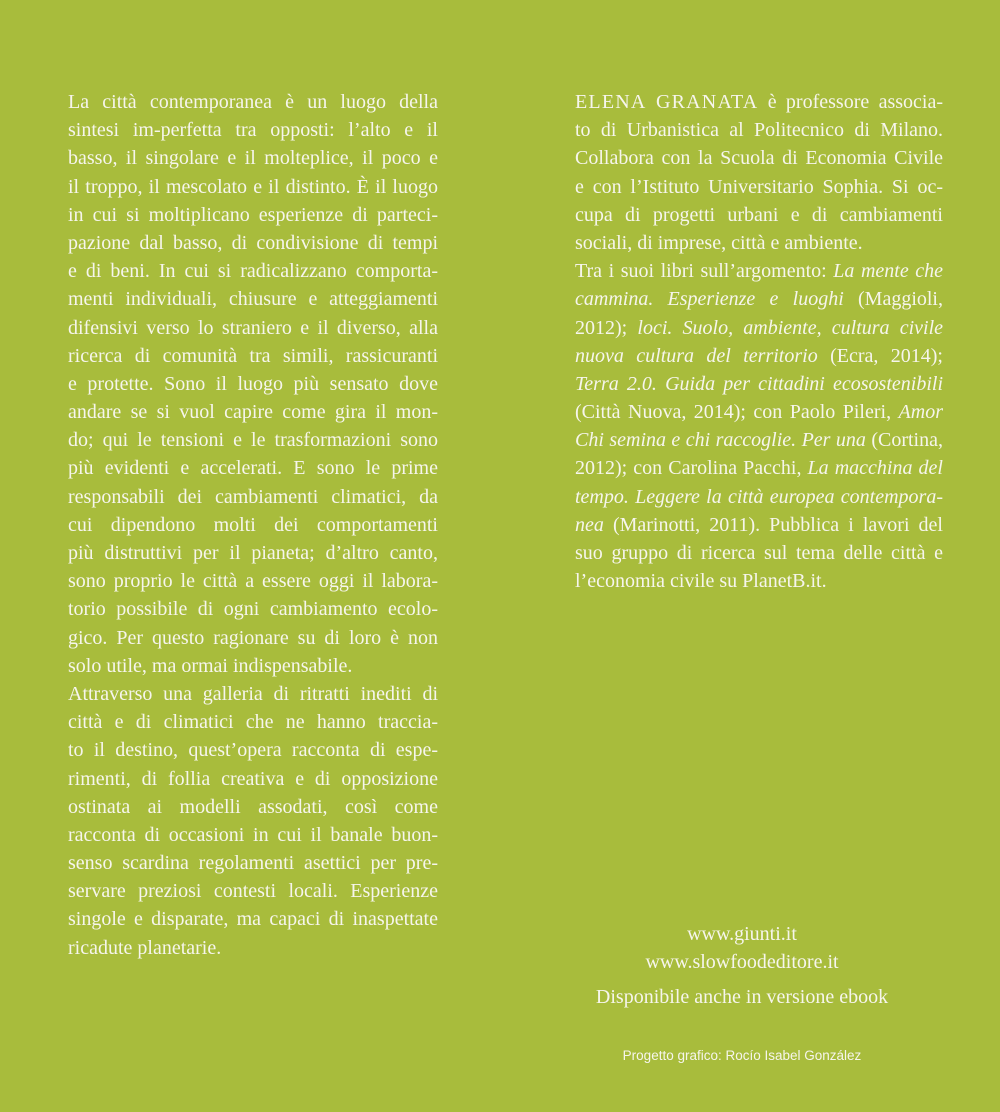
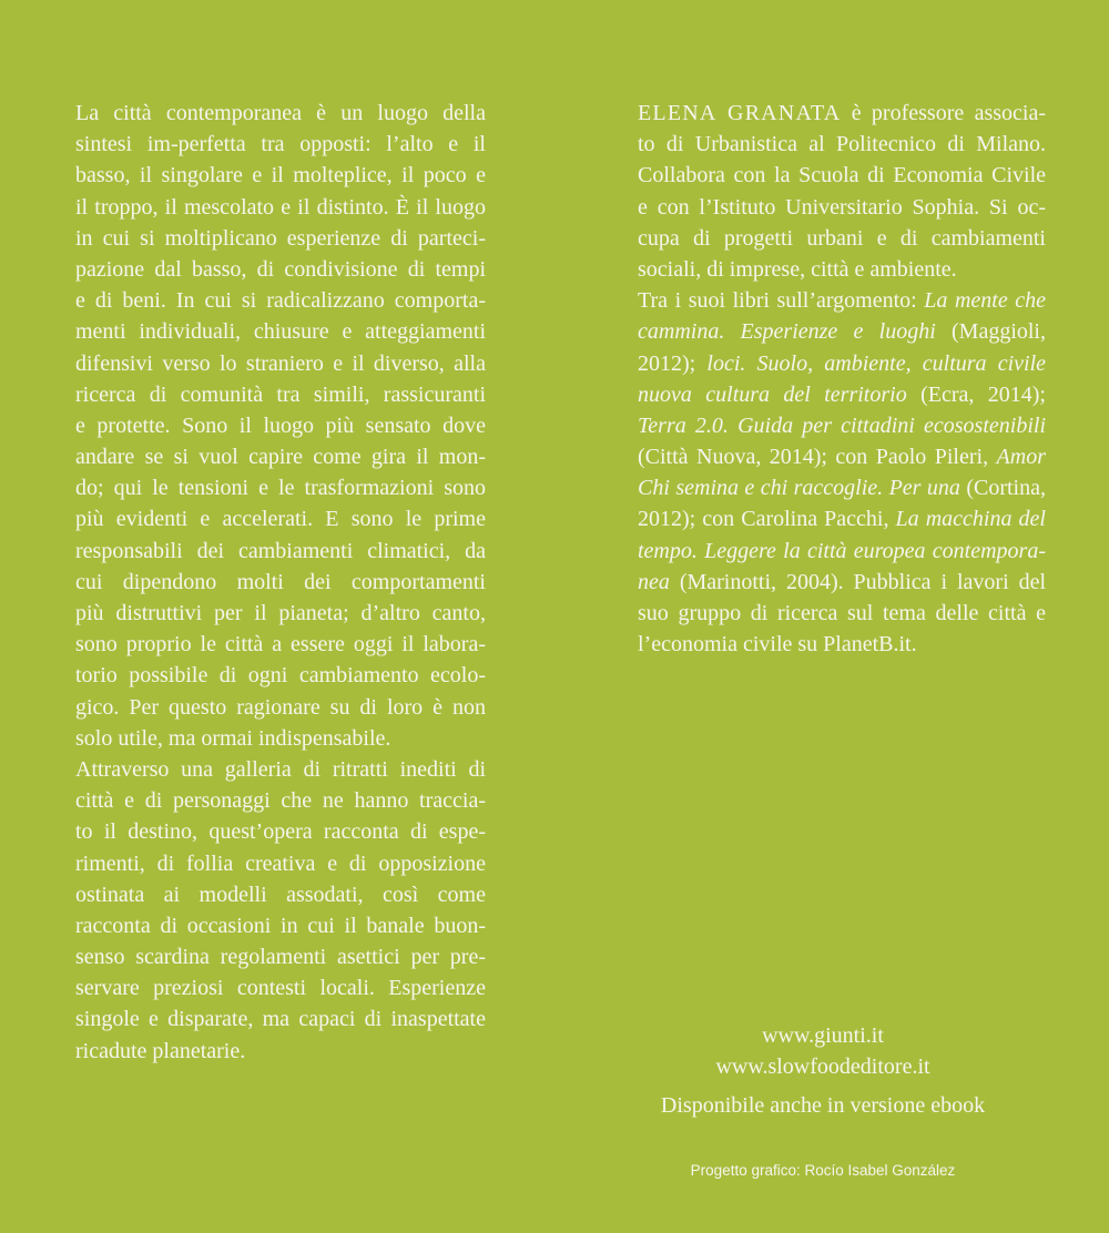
  La città contemporanea è un luogo della
  sintesi im-perfetta tra opposti: l’alto e il
  basso, il singolare e il molteplice, il poco e
  il troppo, il mescolato e il distinto. È il luogo
  in cui si moltiplicano esperienze di parteci-
  pazione dal basso, di condivisione di tempi
  e di beni. In cui si radicalizzano comporta-
  menti individuali, chiusure e atteggiamenti
  difensivi verso lo straniero e il diverso, alla
  ricerca di comunità tra simili, rassicuranti
  e protette. Sono il luogo più sensato dove
  andare se si vuol capire come gira il mon-
  do; qui le tensioni e le trasformazioni sono
  più evidenti e accelerati. E sono le prime
  responsabili dei cambiamenti climatici, da
  cui dipendono molti dei comportamenti
  più distruttivi per il pianeta; d’altro canto,
  sono proprio le città a essere oggi il labora-
  torio possibile di ogni cambiamento ecolo-
  gico. Per questo ragionare su di loro è non
  solo utile, ma ormai indispensabile.
  Attraverso una galleria di ritratti inediti di
- città e di climatici che ne hanno traccia-
+ città e di personaggi che ne hanno traccia-
  to il destino, quest’opera racconta di espe-
  rimenti, di follia creativa e di opposizione
  ostinata ai modelli assodati, così come
  racconta di occasioni in cui il banale buon-
  senso scardina regolamenti asettici per pre-
  servare preziosi contesti locali. Esperienze
  singole e disparate, ma capaci di inaspettate
  ricadute planetarie.
  ELENA GRANATA è professore associa-
  to di Urbanistica al Politecnico di Milano.
  Collabora con la Scuola di Economia Civile
  e con l’Istituto Universitario Sophia. Si oc-
  cupa di progetti urbani e di cambiamenti
  sociali, di imprese, città e ambiente.
  Tra i suoi libri sull’argomento: La mente che
  cammina. Esperienze e luoghi (Maggioli,
  2012); loci. Suolo, ambiente, cultura civile
  nuova cultura del territorio (Ecra, 2014);
  Terra 2.0. Guida per cittadini ecosostenibili
  (Città Nuova, 2014); con Paolo Pileri, Amor
  Chi semina e chi raccoglie. Per una (Cortina,
  2012); con Carolina Pacchi, La macchina del
  tempo. Leggere la città europea contempora-
- nea (Marinotti, 2011). Pubblica i lavori del
+ nea (Marinotti, 2004). Pubblica i lavori del
  suo gruppo di ricerca sul tema delle città e
  l’economia civile su PlanetB.it.
  www.giunti.it
  www.slowfoodeditore.it
  Disponibile anche in versione ebook
  Progetto grafico: Rocío Isabel González
